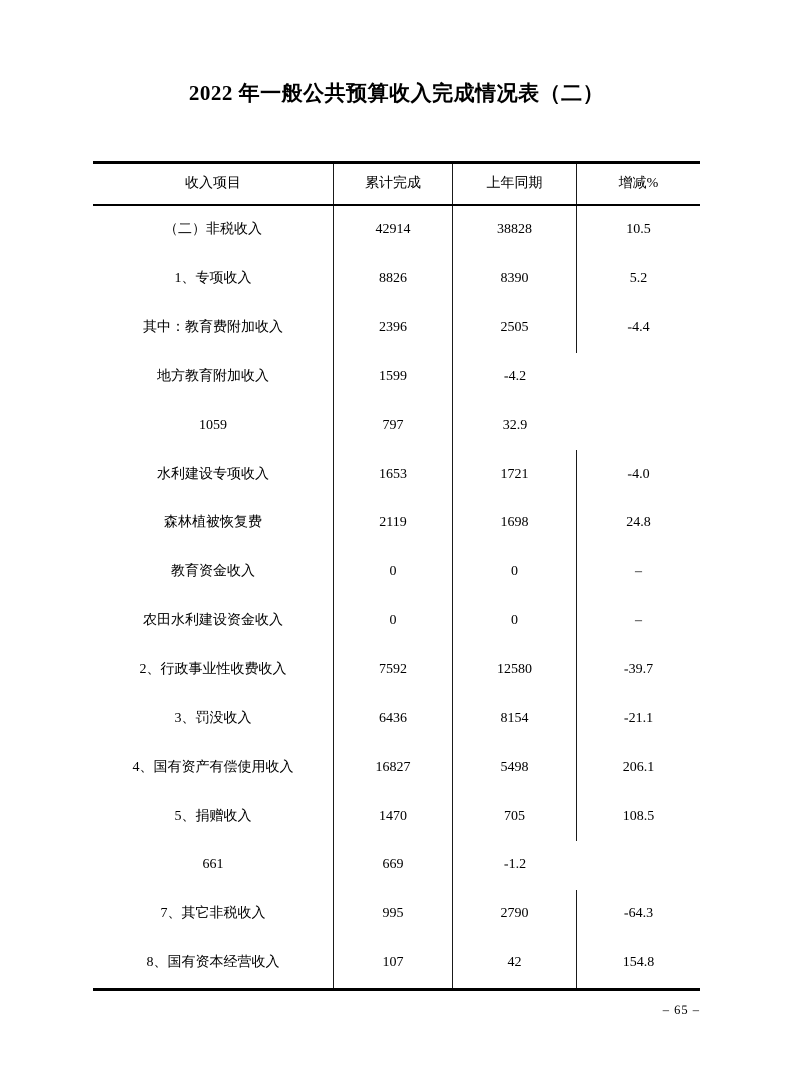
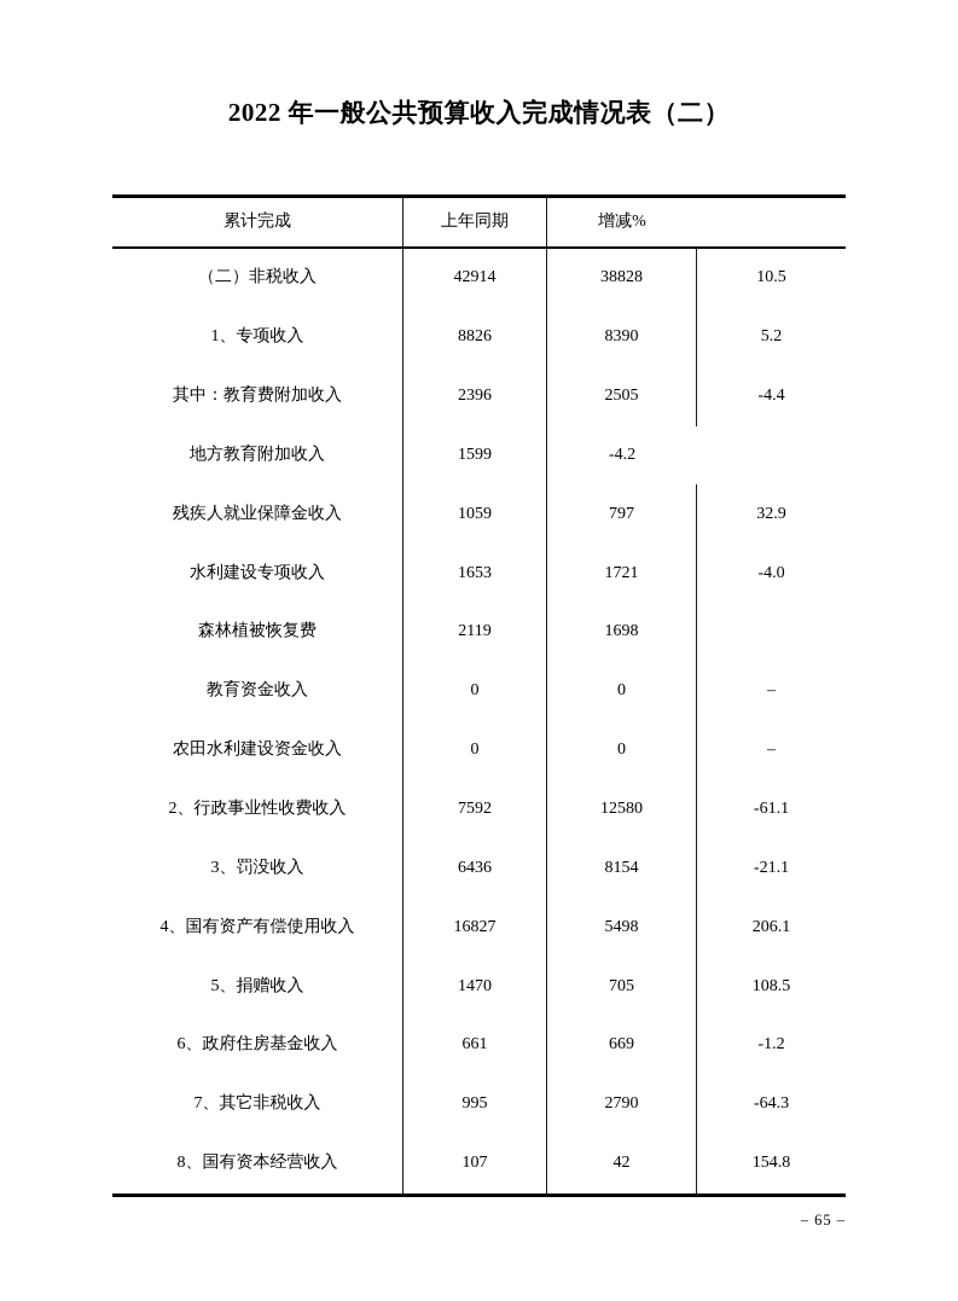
  2022 年一般公共预算收入完成情况表（二）
- 收入项目
  累计完成
  上年同期
  增减%
  （二）非税收入
  42914
  38828
  10.5
  1、专项收入
  8826
  8390
  5.2
  其中：教育费附加收入
  2396
  2505
  -4.4
  地方教育附加收入
  1599
  -4.2
+ 残疾人就业保障金收入
  1059
  797
  32.9
  水利建设专项收入
  1653
  1721
  -4.0
  森林植被恢复费
  2119
  1698
- 24.8
  教育资金收入
  0
  0
  –
  农田水利建设资金收入
  0
  0
  –
  2、行政事业性收费收入
  7592
  12580
- -39.7
+ -61.1
  3、罚没收入
  6436
  8154
  -21.1
  4、国有资产有偿使用收入
  16827
  5498
  206.1
  5、捐赠收入
  1470
  705
  108.5
+ 6、政府住房基金收入
  661
  669
  -1.2
  7、其它非税收入
  995
  2790
  -64.3
  8、国有资本经营收入
  107
  42
  154.8
  – 65 –
